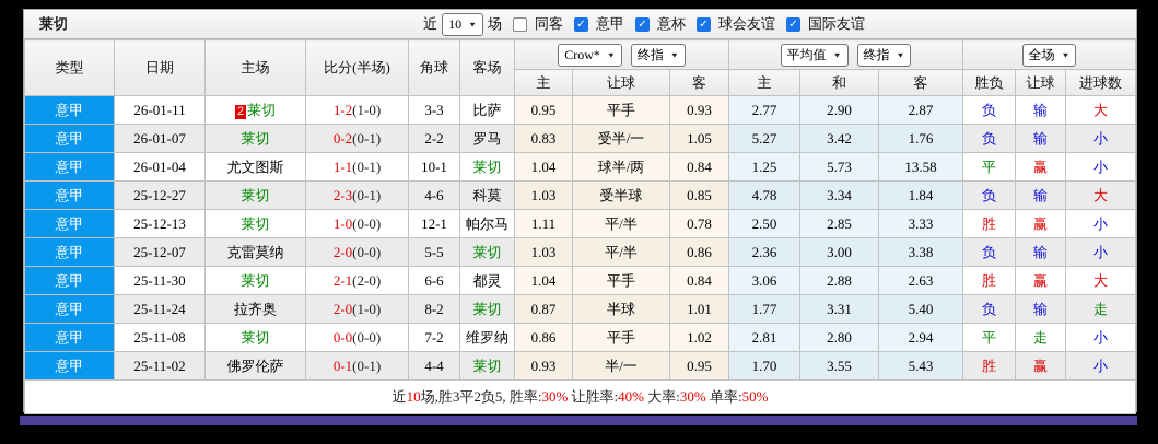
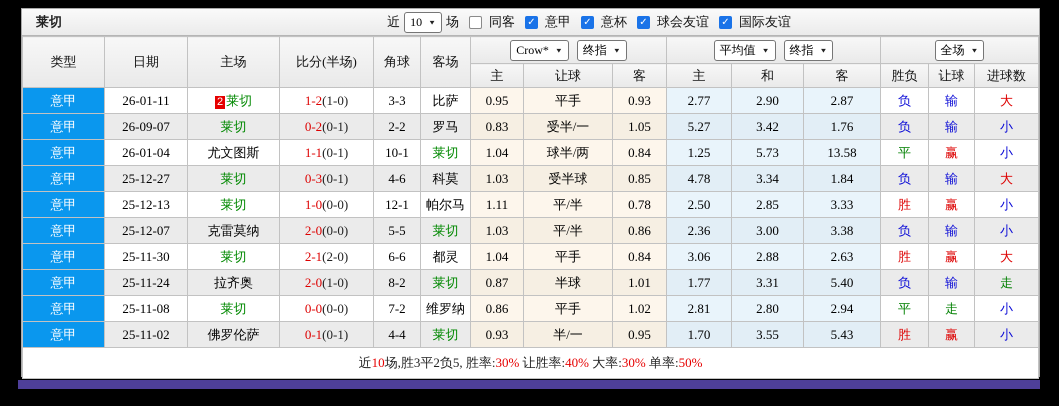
  莱切
  近
  10
  场
  同客
  ✓
  意甲
  ✓
  意杯
  ✓
  球会友谊
  ✓
  国际友谊
  类型	日期	主场	比分(半场)	角球	客场	Crow* 终指	平均值 终指	全场
  主	让球	客	主	和	客	胜负	让球	进球数
  意甲	26-01-11	2 莱切	1-2(1-0)	3-3	比萨	0.95	平手	0.93	2.77	2.90	2.87	负	输	大
- 意甲	26-01-07	莱切	0-2(0-1)	2-2	罗马	0.83	受半/一	1.05	5.27	3.42	1.76	负	输	小
+ 意甲	26-09-07	莱切	0-2(0-1)	2-2	罗马	0.83	受半/一	1.05	5.27	3.42	1.76	负	输	小
  意甲	26-01-04	尤文图斯	1-1(0-1)	10-1	莱切	1.04	球半/两	0.84	1.25	5.73	13.58	平	赢	小
- 意甲	25-12-27	莱切	2-3(0-1)	4-6	科莫	1.03	受半球	0.85	4.78	3.34	1.84	负	输	大
+ 意甲	25-12-27	莱切	0-3(0-1)	4-6	科莫	1.03	受半球	0.85	4.78	3.34	1.84	负	输	大
  意甲	25-12-13	莱切	1-0(0-0)	12-1	帕尔马	1.11	平/半	0.78	2.50	2.85	3.33	胜	赢	小
  意甲	25-12-07	克雷莫纳	2-0(0-0)	5-5	莱切	1.03	平/半	0.86	2.36	3.00	3.38	负	输	小
  意甲	25-11-30	莱切	2-1(2-0)	6-6	都灵	1.04	平手	0.84	3.06	2.88	2.63	胜	赢	大
  意甲	25-11-24	拉齐奥	2-0(1-0)	8-2	莱切	0.87	半球	1.01	1.77	3.31	5.40	负	输	走
  意甲	25-11-08	莱切	0-0(0-0)	7-2	维罗纳	0.86	平手	1.02	2.81	2.80	2.94	平	走	小
  意甲	25-11-02	佛罗伦萨	0-1(0-1)	4-4	莱切	0.93	半/一	0.95	1.70	3.55	5.43	胜	赢	小
  近10场,胜3平2负5, 胜率:30% 让胜率:40% 大率:30% 单率:50%
